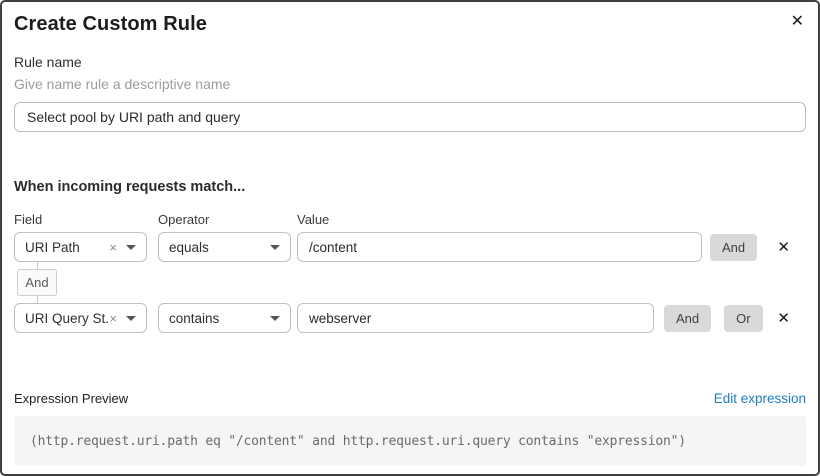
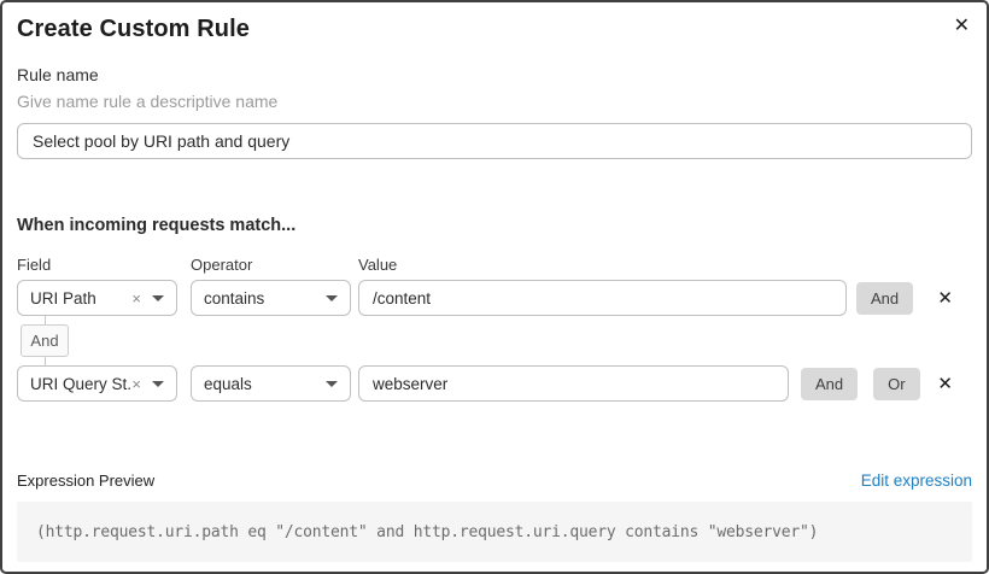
  Create Custom Rule
  ✕
  Rule name
  Give name rule a descriptive name
  Select pool by URI path and query
  When incoming requests match...
  Field
  Operator
  Value
  URI Path
  ×
- equals
+ contains
  /content
  And
  ✕
  And
  URI Query St.
  ×
- contains
+ equals
  webserver
  And
  Or
  ✕
  Expression Preview
  Edit expression
- (http.request.uri.path eq "/content" and http.request.uri.query contains "expression")
+ (http.request.uri.path eq "/content" and http.request.uri.query contains "webserver")
